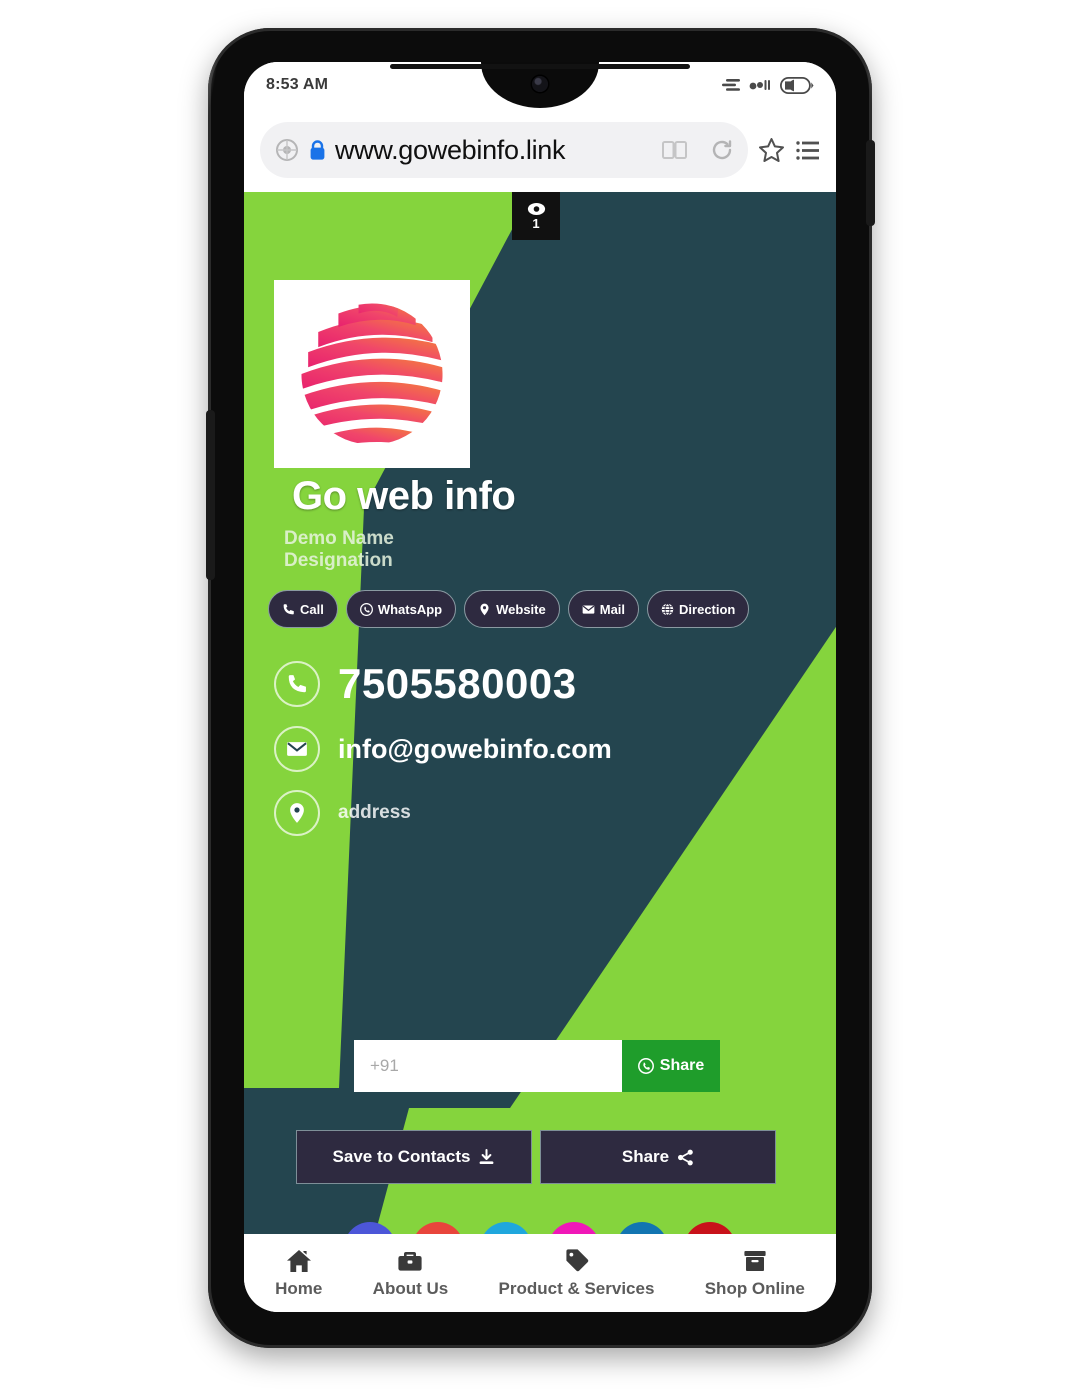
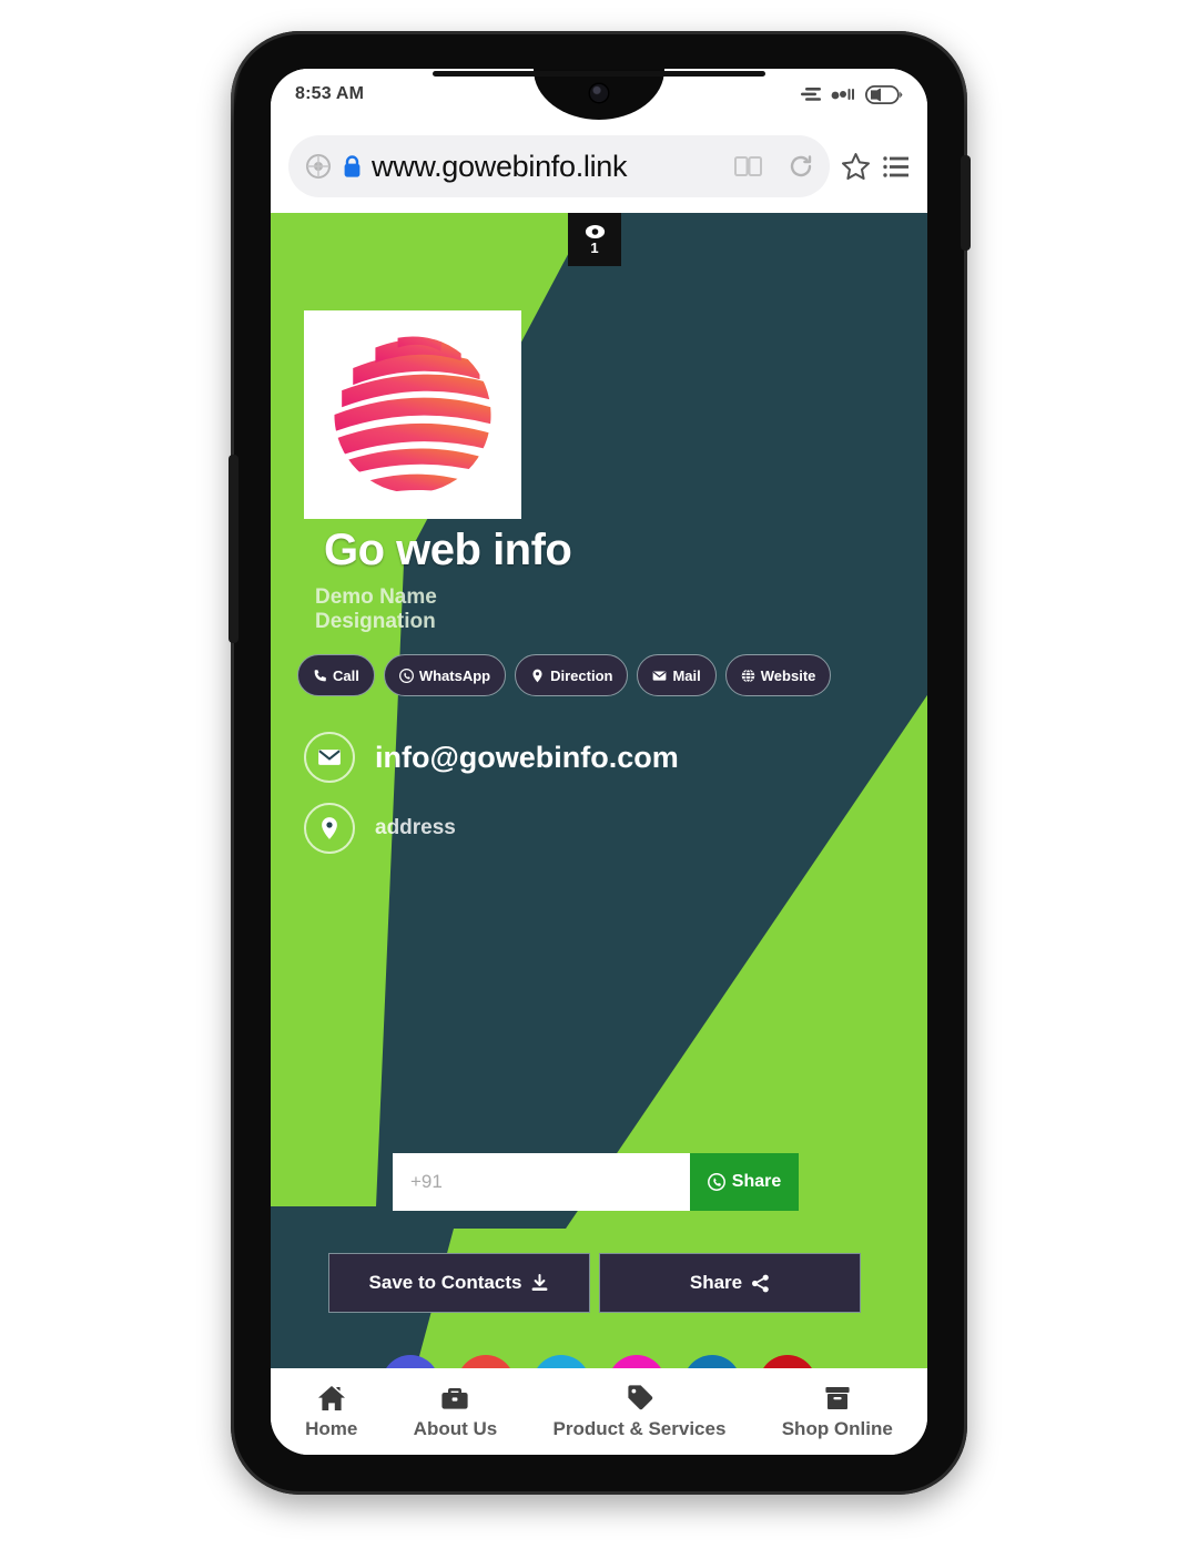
  8:53 AM
  www.gowebinfo.link
  1
  Go web info
  Demo Name
  Designation
  Call
  WhatsApp
- Website
+ Direction
  Mail
- Direction
+ Website
- 7505580003
  info@gowebinfo.com
  address
  +91
  Share
  Save to Contacts
  Share
  Home
  About Us
  Product & Services
  Shop Online
